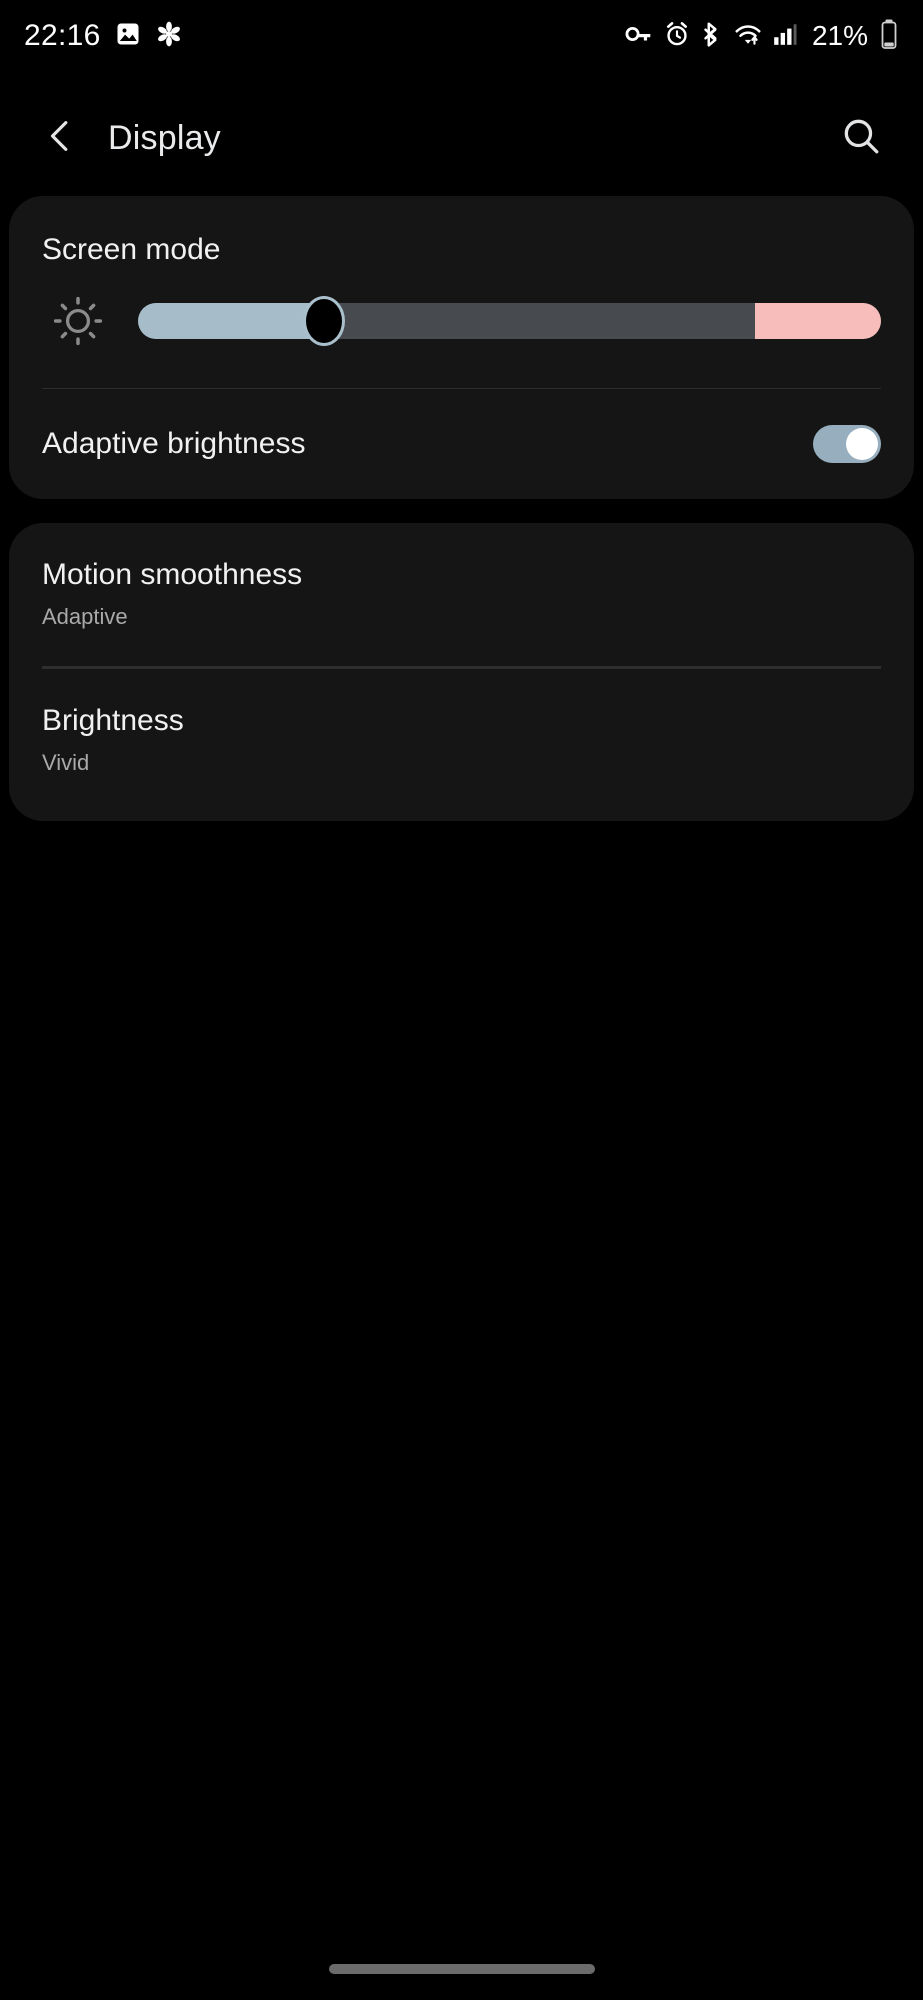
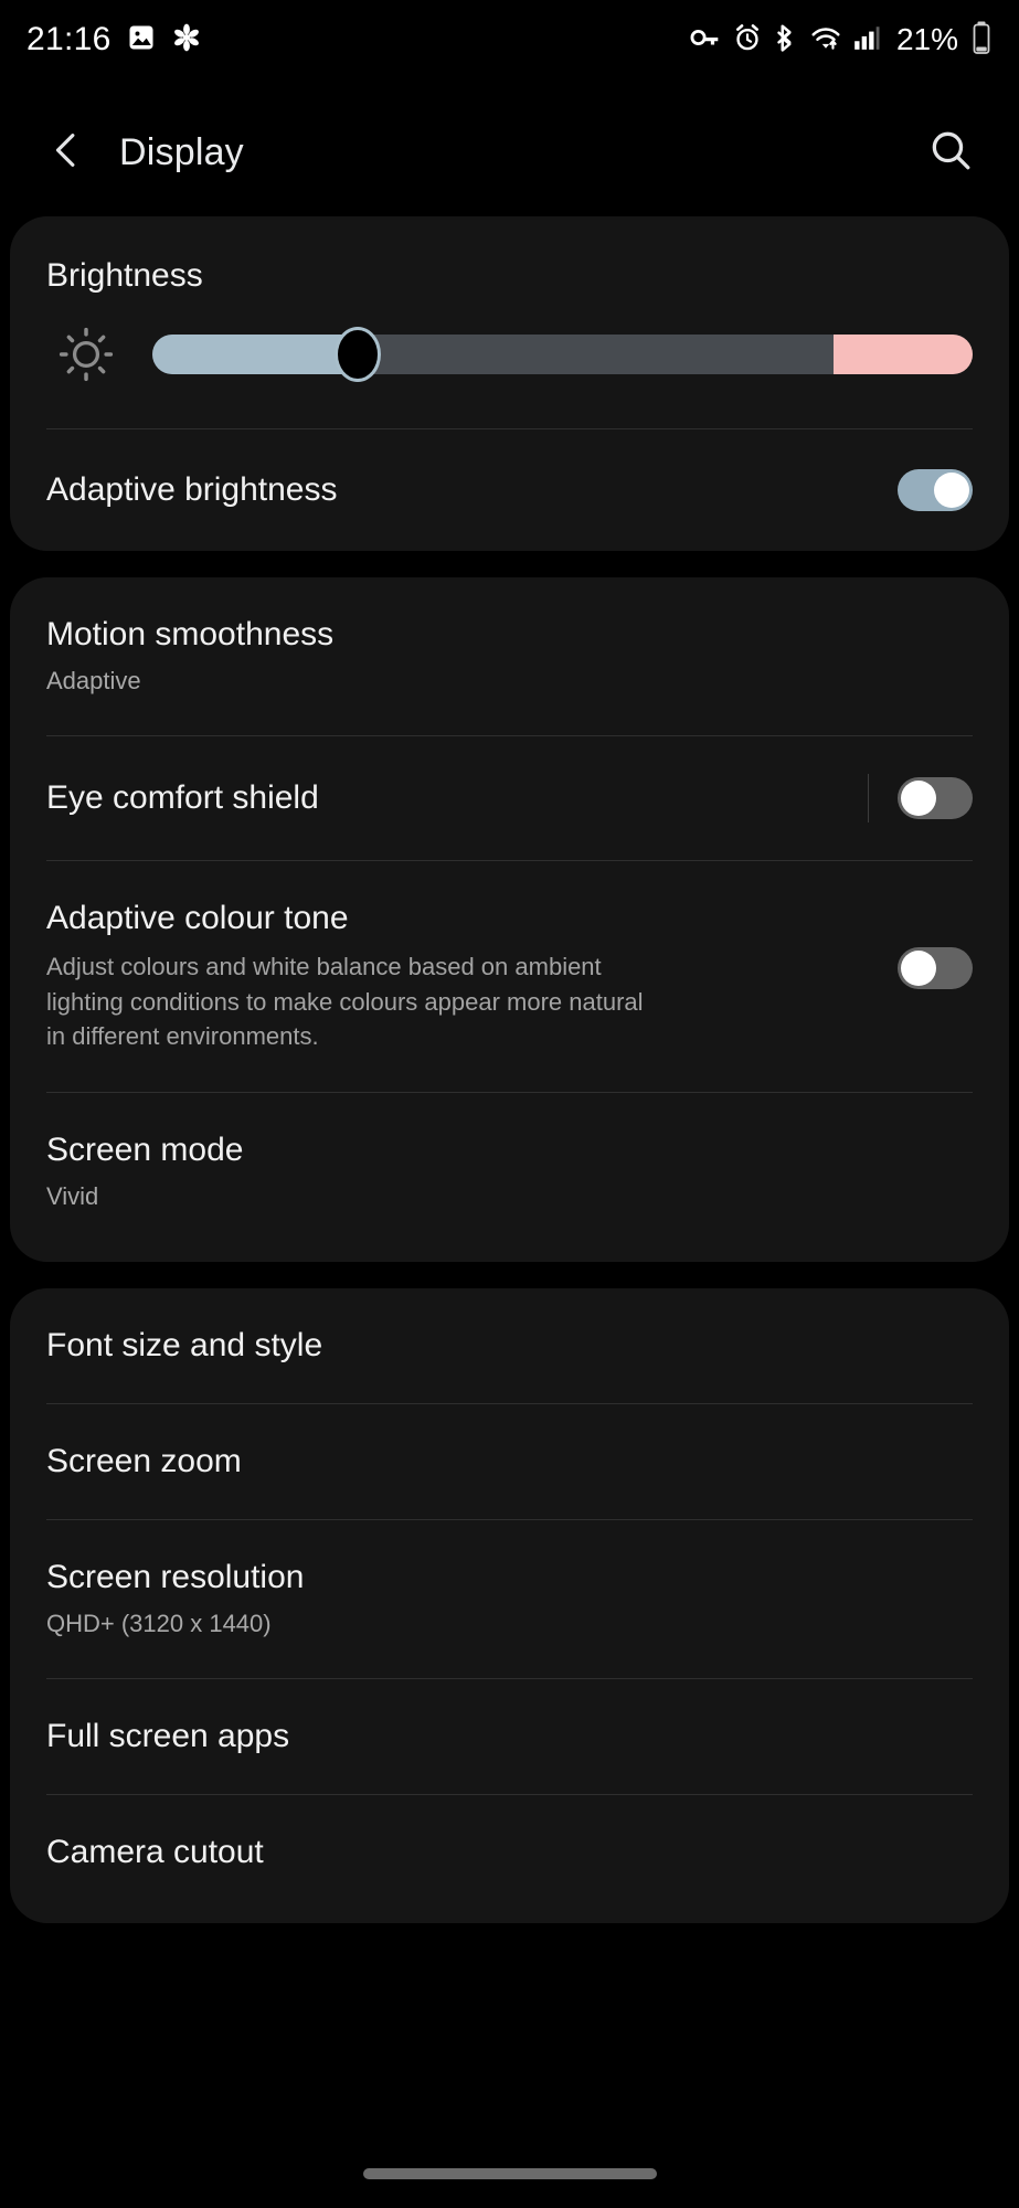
- 22:16
+ 21:16
  21%
  Display
- Screen mode
+ Brightness
  Adaptive brightness
  Motion smoothness
  Adaptive
+ Eye comfort shield
+ Adaptive colour tone
+ Adjust colours and white balance based on ambient lighting conditions to make colours appear more natural in different environments.
- Brightness
+ Screen mode
  Vivid
+ Font size and style
+ Screen zoom
+ Screen resolution
+ QHD+ (3120 x 1440)
+ Full screen apps
+ Camera cutout
